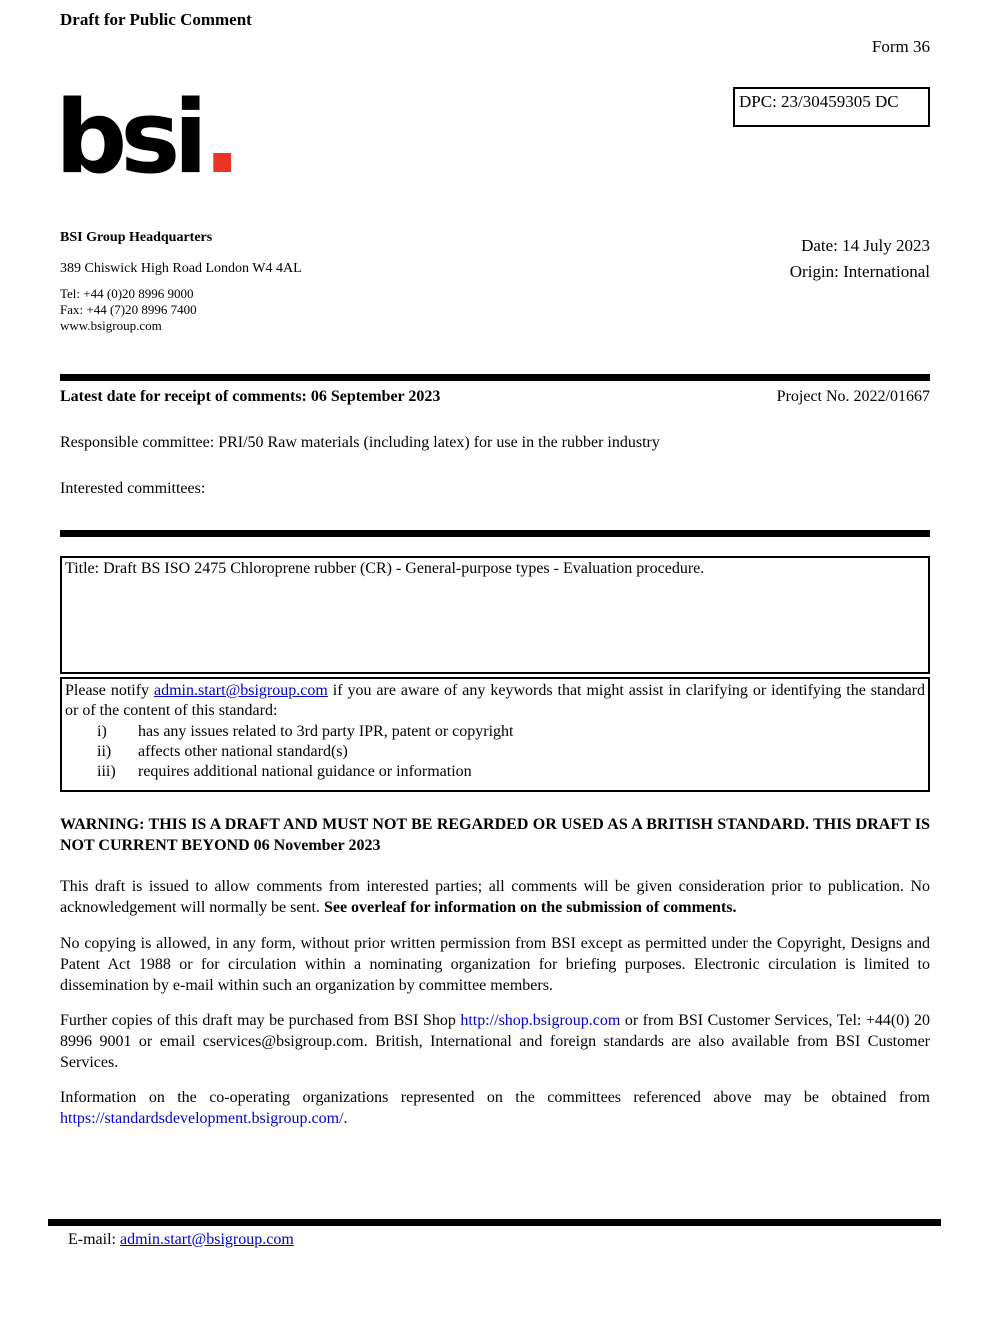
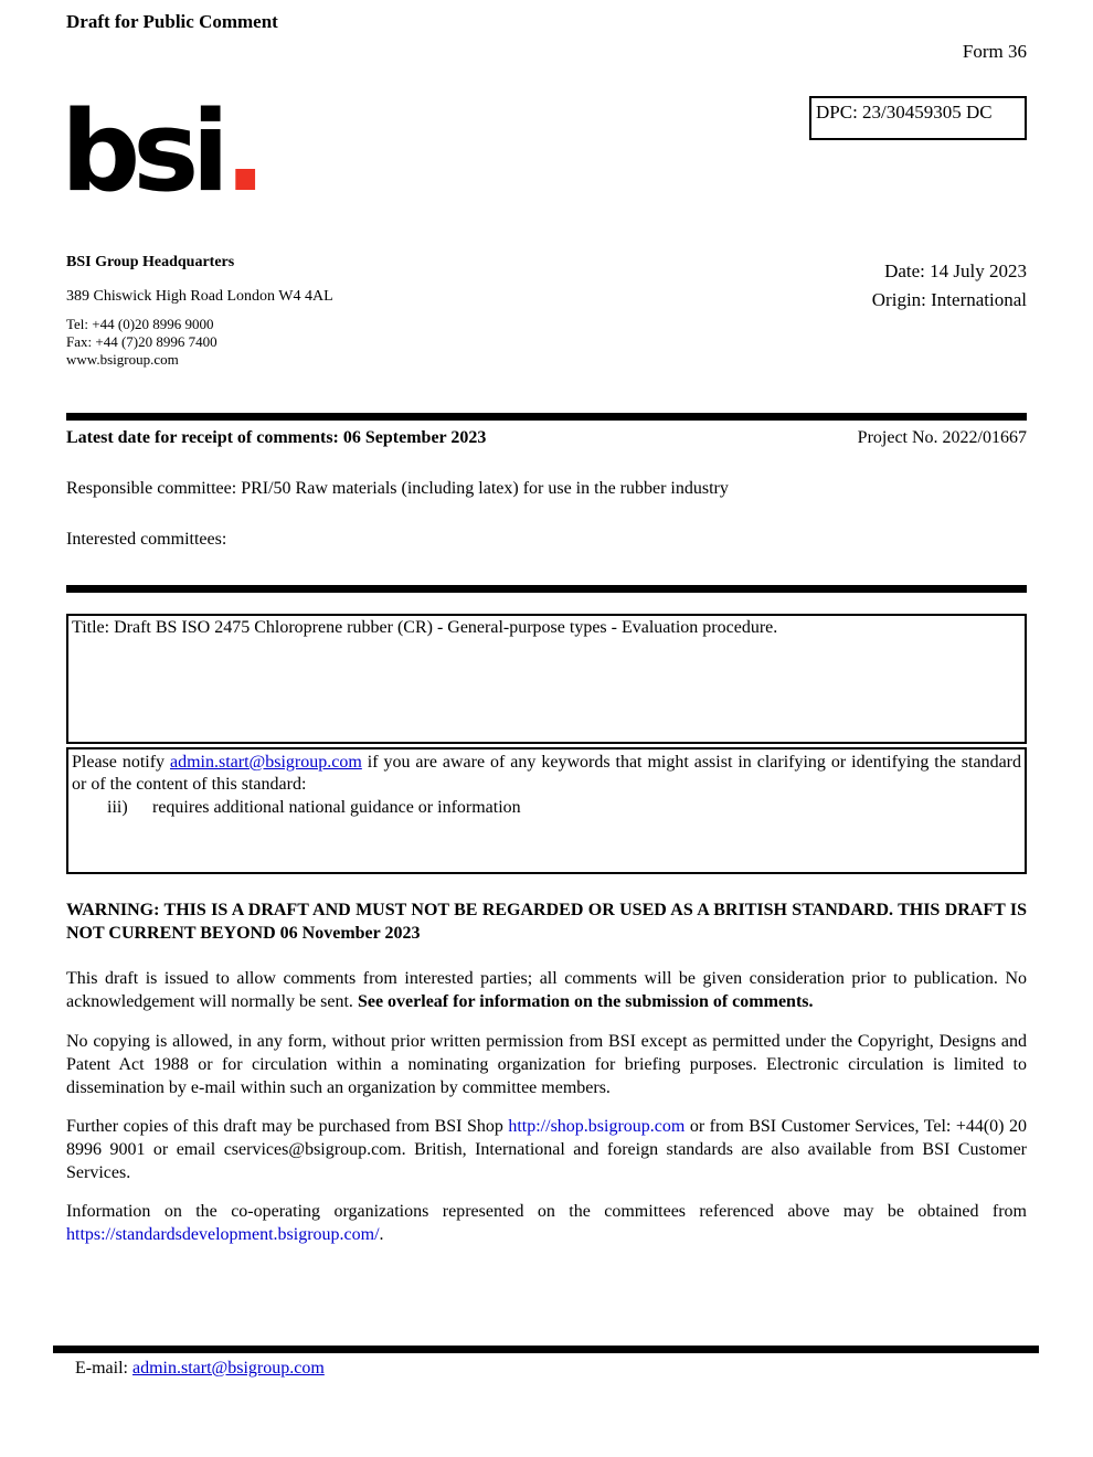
  Draft for Public Comment
  Form 36
  DPC: 23/30459305 DC
  bsi.
  BSI Group Headquarters
  389 Chiswick High Road London W4 4AL
  Tel: +44 (0)20 8996 9000
  Fax: +44 (7)20 8996 7400
  www.bsigroup.com
  Date: 14 July 2023
  Origin: International
  Latest date for receipt of comments: 06 September 2023
  Project No. 2022/01667
  Responsible committee: PRI/50 Raw materials (including latex) for use in the rubber industry
  Interested committees:
  Title: Draft BS ISO 2475 Chloroprene rubber (CR) - General-purpose types - Evaluation procedure.
  Please notify admin.start@bsigroup.com if you are aware of any keywords that might assist in clarifying or identifying the standard or of the content of this standard:
- i)
- has any issues related to 3rd party IPR, patent or copyright
- ii)
- affects other national standard(s)
  iii)
  requires additional national guidance or information
  WARNING: THIS IS A DRAFT AND MUST NOT BE REGARDED OR USED AS A BRITISH STANDARD. THIS DRAFT IS NOT CURRENT BEYOND 06 November 2023
  This draft is issued to allow comments from interested parties; all comments will be given consideration prior to publication. No acknowledgement will normally be sent. See overleaf for information on the submission of comments.
  No copying is allowed, in any form, without prior written permission from BSI except as permitted under the Copyright, Designs and Patent Act 1988 or for circulation within a nominating organization for briefing purposes. Electronic circulation is limited to dissemination by e-mail within such an organization by committee members.
  Further copies of this draft may be purchased from BSI Shop http://shop.bsigroup.com or from BSI Customer Services, Tel: +44(0) 20 8996 9001 or email cservices@bsigroup.com. British, International and foreign standards are also available from BSI Customer Services.
  Information on the co-operating organizations represented on the committees referenced above may be obtained from https://standardsdevelopment.bsigroup.com/.
  E-mail: admin.start@bsigroup.com
